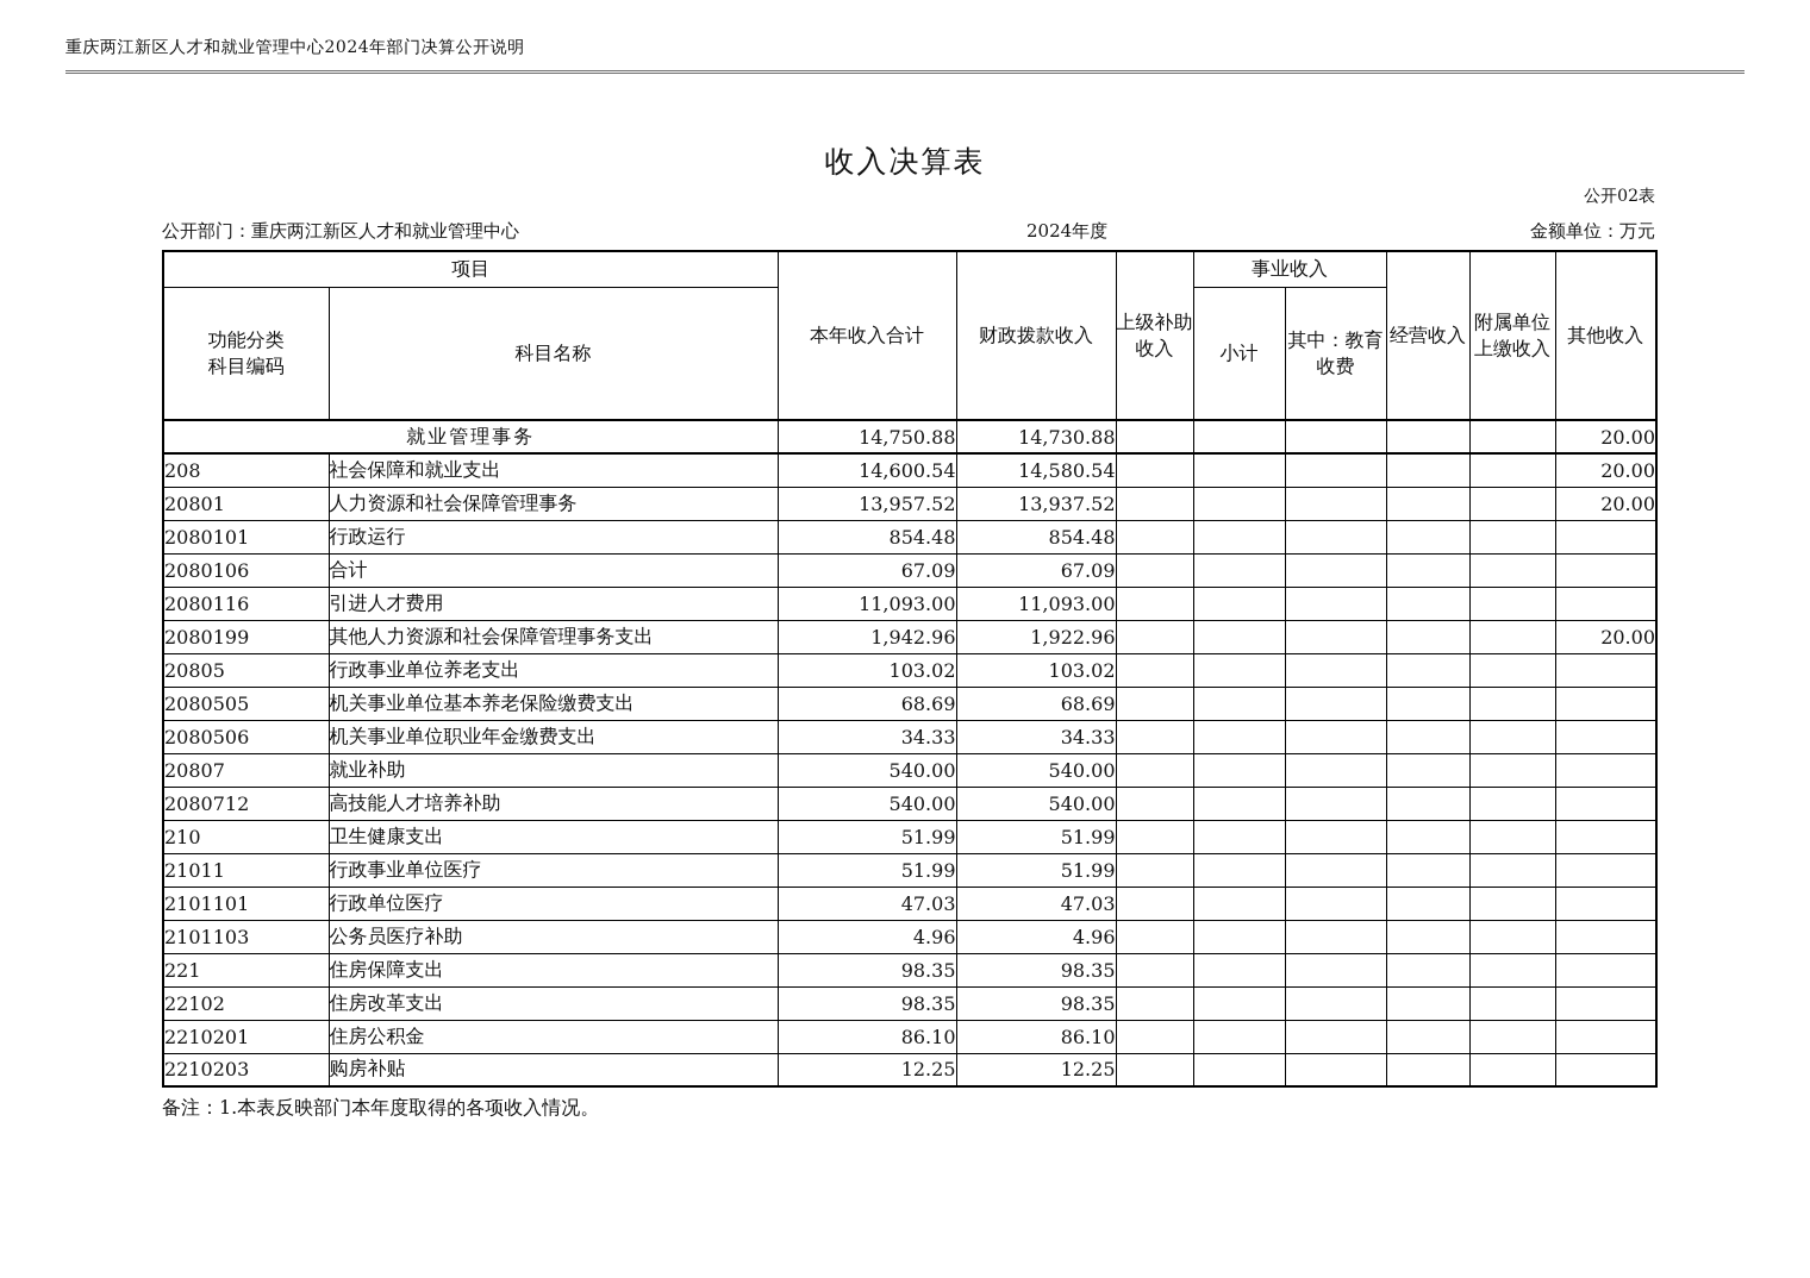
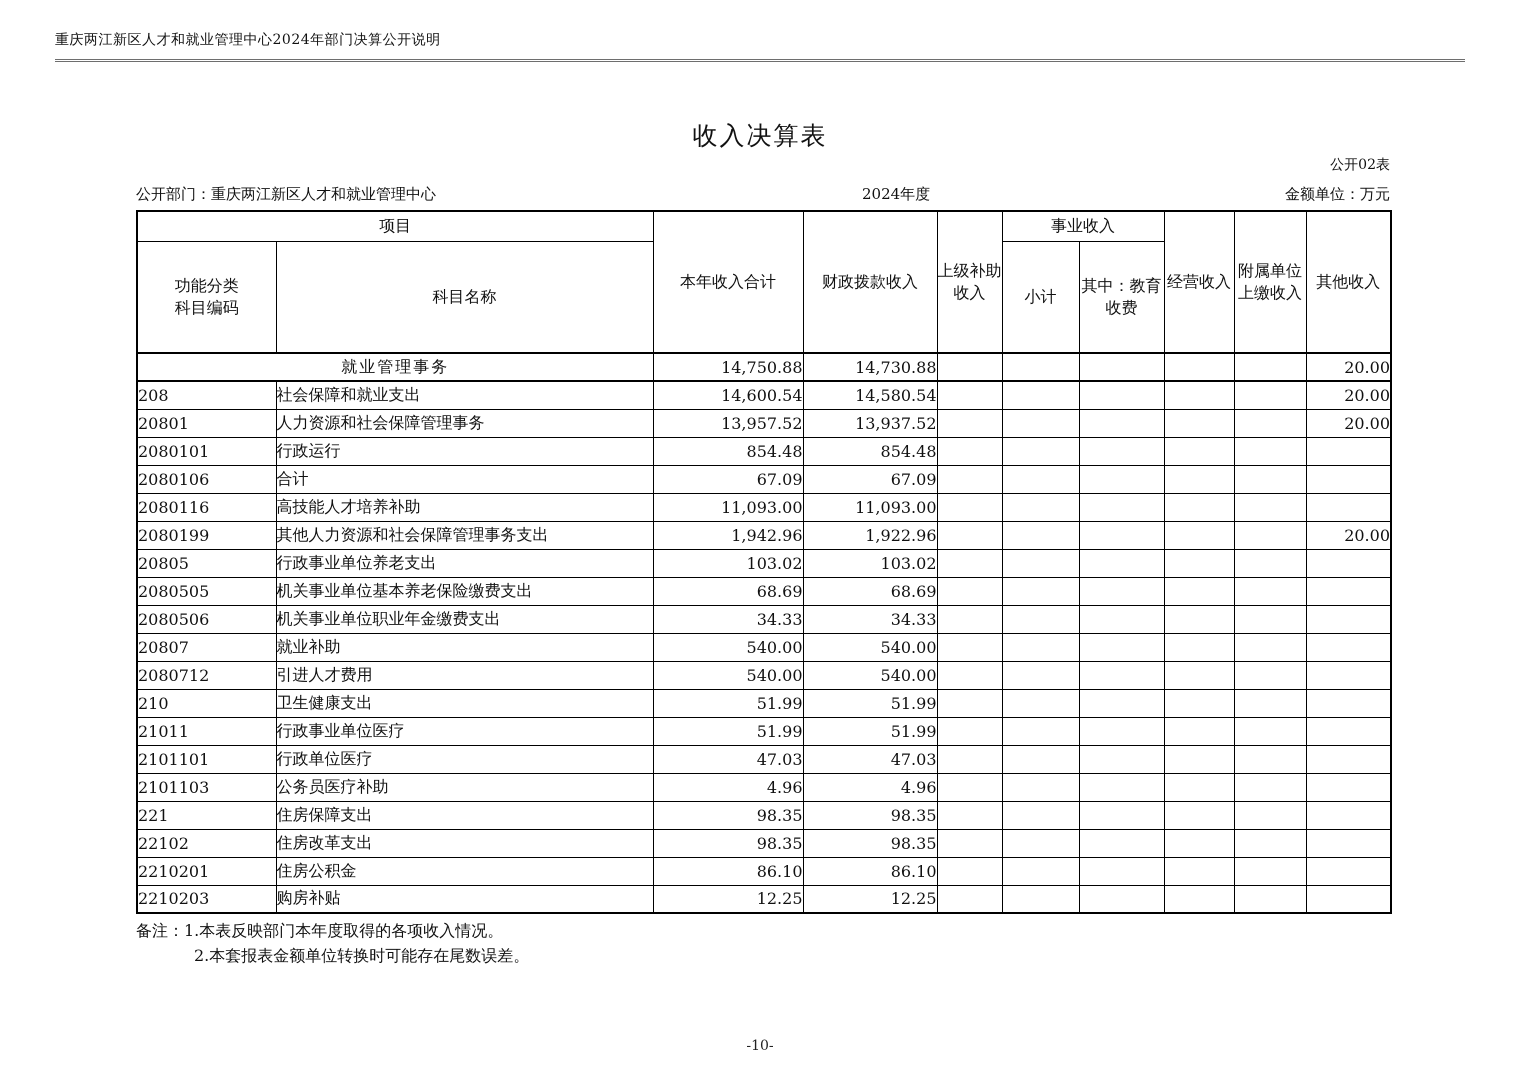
  重庆两江新区人才和就业管理中心2024年部门决算公开说明
  收入决算表
  公开02表
  公开部门：重庆两江新区人才和就业管理中心
  2024年度
  金额单位：万元
  项目	本年收入合计	财政拨款收入	上级补助收入	事业收入	经营收入	附属单位上缴收入	其他收入
  功能分类 科目编码	科目名称	小计	其中：教育收费
  就业管理事务	14,750.88	14,730.88						20.00
  208	社会保障和就业支出	14,600.54	14,580.54						20.00
  20801	人力资源和社会保障管理事务	13,957.52	13,937.52						20.00
  2080101	行政运行	854.48	854.48
  2080106	合计	67.09	67.09
- 2080116	引进人才费用	11,093.00	11,093.00
+ 2080116	高技能人才培养补助	11,093.00	11,093.00
  2080199	其他人力资源和社会保障管理事务支出	1,942.96	1,922.96						20.00
  20805	行政事业单位养老支出	103.02	103.02
  2080505	机关事业单位基本养老保险缴费支出	68.69	68.69
  2080506	机关事业单位职业年金缴费支出	34.33	34.33
  20807	就业补助	540.00	540.00
- 2080712	高技能人才培养补助	540.00	540.00
+ 2080712	引进人才费用	540.00	540.00
  210	卫生健康支出	51.99	51.99
  21011	行政事业单位医疗	51.99	51.99
  2101101	行政单位医疗	47.03	47.03
  2101103	公务员医疗补助	4.96	4.96
  221	住房保障支出	98.35	98.35
  22102	住房改革支出	98.35	98.35
  2210201	住房公积金	86.10	86.10
  2210203	购房补贴	12.25	12.25
  备注：1.本表反映部门本年度取得的各项收入情况。
+ 2.本套报表金额单位转换时可能存在尾数误差。
+ -10-
